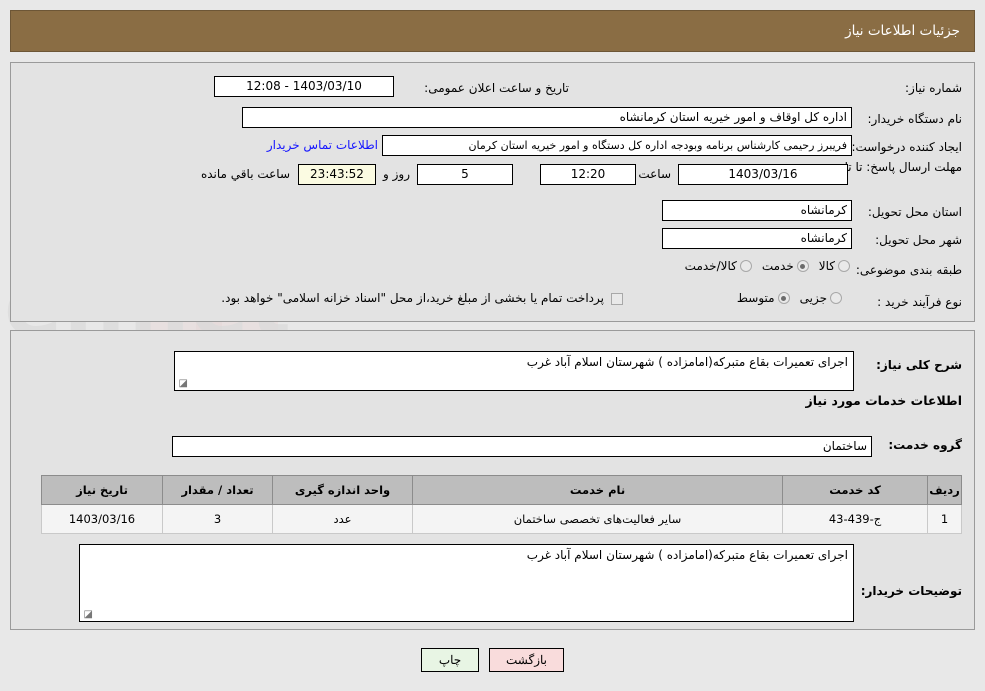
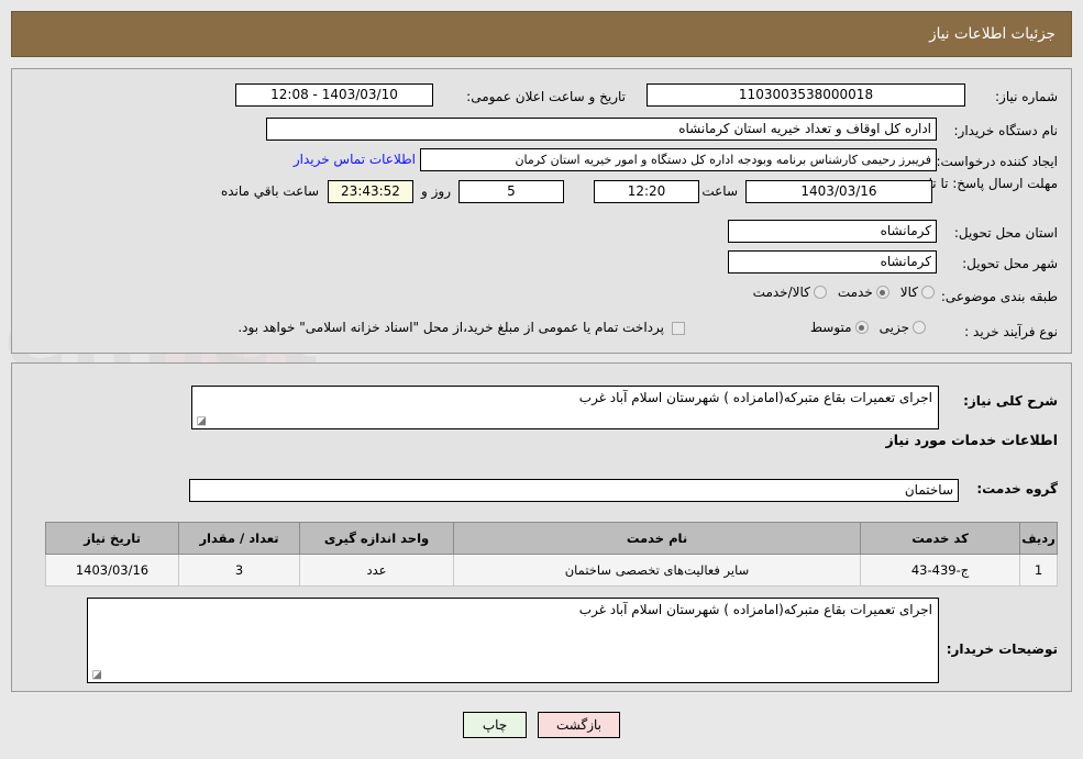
  جزئیات اطلاعات نیاز
  شماره نیاز:
+ 1103003538000018
  تاریخ و ساعت اعلان عمومی:
  1403/03/10 - 12:08
  نام دستگاه خریدار:
- اداره کل اوقاف و امور خیریه استان کرمانشاه
+ اداره کل اوقاف و تعداد خیریه استان کرمانشاه
  ایجاد کننده درخواست:
  فریبرز رحیمی کارشناس برنامه وبودجه اداره کل دستگاه و امور خیریه استان کرمان
  اطلاعات تماس خریدار
  مهلت ارسال پاسخ: تا ت
  1403/03/16
  ساعت
  12:20
  5
  روز و
  23:43:52
  ساعت باقي مانده
  استان محل تحویل:
  کرمانشاه
  شهر محل تحویل:
  کرمانشاه
  طبقه بندی موضوعی:
  کالا
  خدمت
  کالا/خدمت
  نوع فرآیند خرید :
  جزیی
  متوسط
- پرداخت تمام یا بخشی از مبلغ خرید،از محل "اسناد خزانه اسلامی" خواهد بود.
+ پرداخت تمام یا عمومی از مبلغ خرید،از محل "اسناد خزانه اسلامی" خواهد بود.
  شرح کلی نیاز:
  اجرای تعمیرات بقاع متبرکه(امامزاده ) شهرستان اسلام آباد غرب
  ◪
  اطلاعات خدمات مورد نیاز
  گروه خدمت:
  ساختمان
  ردیف	کد خدمت	نام خدمت	واحد اندازه گیری	تعداد / مقدار	تاریخ نیاز
  1	ج-439-43	سایر فعالیت‌های تخصصی ساختمان	عدد	3	1403/03/16
  توضیحات خریدار:
  اجرای تعمیرات بقاع متبرکه(امامزاده ) شهرستان اسلام آباد غرب
  ◪
  بازگشت
  چاپ
